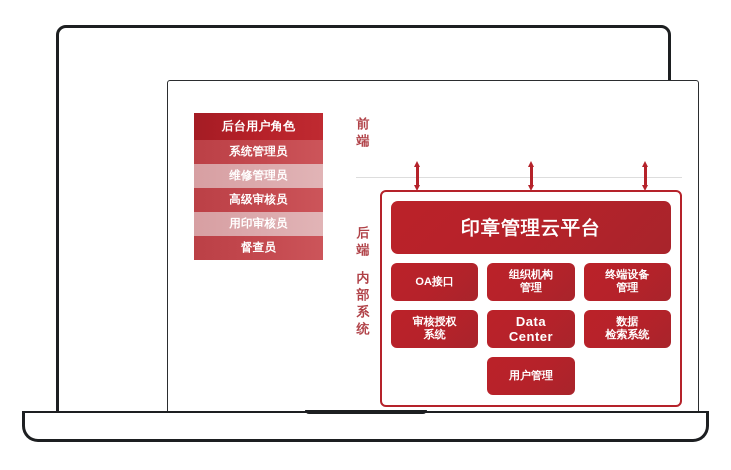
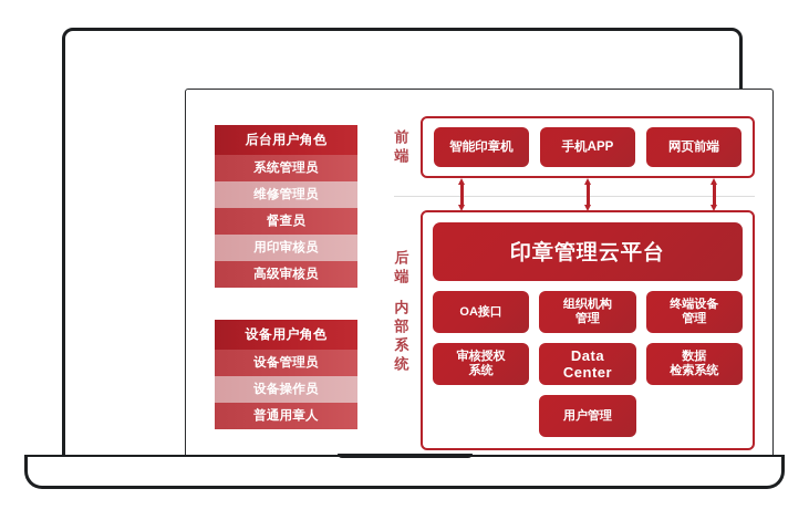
  后台用户角色
  系统管理员
  维修管理员
- 高级审核员
+ 督查员
  用印审核员
- 督查员
+ 高级审核员
+ 设备用户角色
+ 设备管理员
+ 设备操作员
+ 普通用章人
  前
  端
+ 智能印章机
+ 手机APP
+ 网页前端
  后
  端 内
  部
  系
  统
  印章管理云平台
  OA接口
  组织机构
  管理
  终端设备
  管理
  审核授权
  系统
  Data
  Center
  数据
  检索系统
  用户管理
